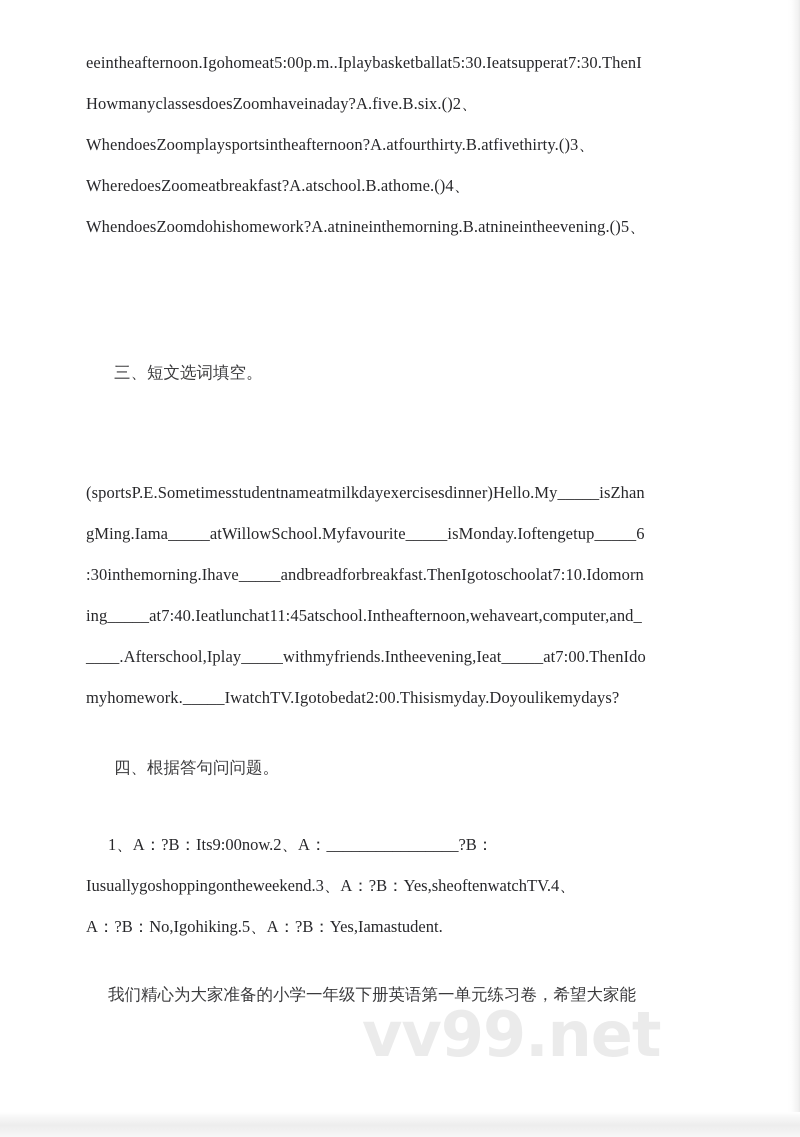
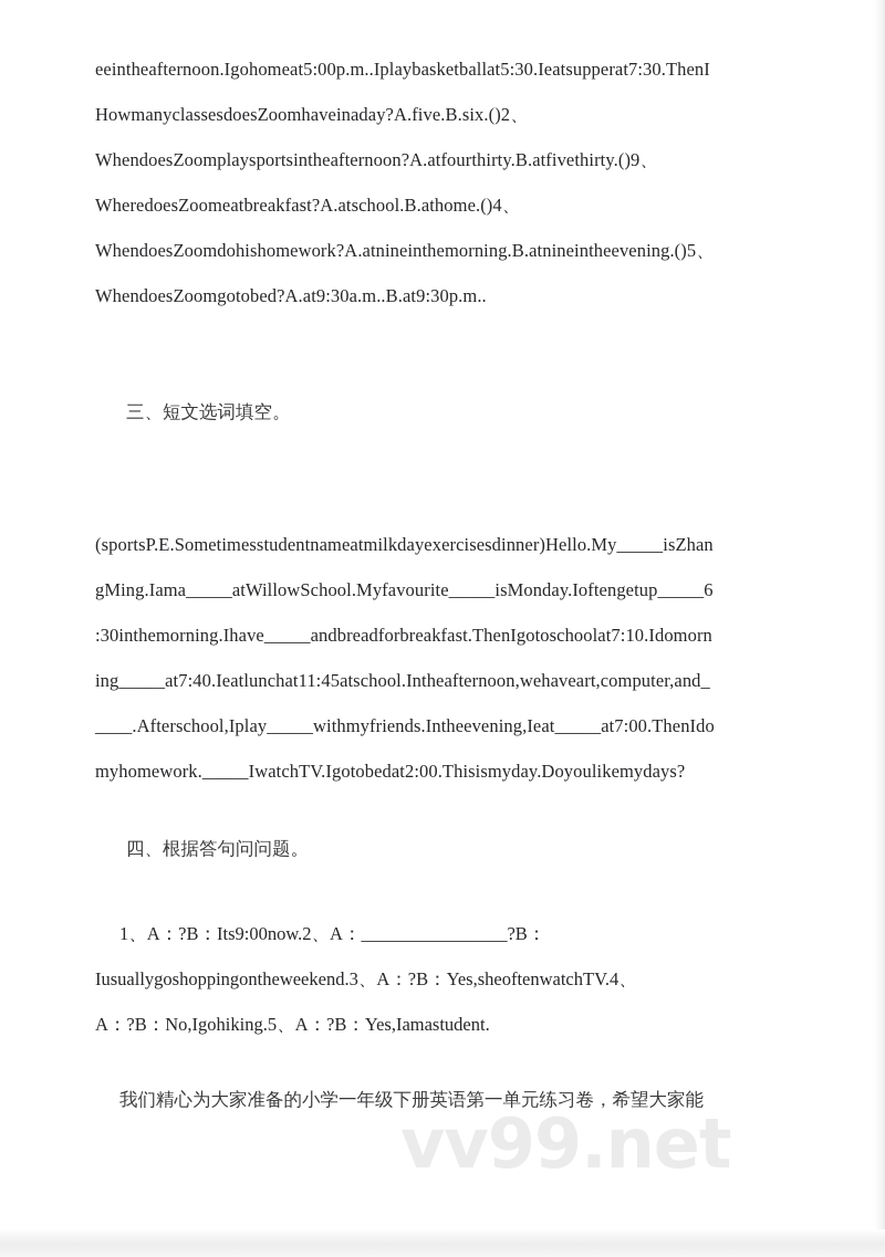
  vv99.net
  eeintheafternoon.Igohomeat5:00p.m..Iplaybasketballat5:30.Ieatsupperat7:30.ThenI
  HowmanyclassesdoesZoomhaveinaday?A.five.B.six.()2、
- WhendoesZoomplaysportsintheafternoon?A.atfourthirty.B.atfivethirty.()3、
+ WhendoesZoomplaysportsintheafternoon?A.atfourthirty.B.atfivethirty.()9、
  WheredoesZoomeatbreakfast?A.atschool.B.athome.()4、
  WhendoesZoomdohishomework?A.atnineinthemorning.B.atnineintheevening.()5、
+ WhendoesZoomgotobed?A.at9:30a.m..B.at9:30p.m..
  三、短文选词填空。
  (sportsP.E.Sometimesstudentnameatmilkdayexercisesdinner)Hello.My_____isZhan
  gMing.Iama_____atWillowSchool.Myfavourite_____isMonday.Ioftengetup_____6
  :30inthemorning.Ihave_____andbreadforbreakfast.ThenIgotoschoolat7:10.Idomorn
  ing_____at7:40.Ieatlunchat11:45atschool.Intheafternoon,wehaveart,computer,and_
  ____.Afterschool,Iplay_____withmyfriends.Intheevening,Ieat_____at7:00.ThenIdo
  myhomework._____IwatchTV.Igotobedat2:00.Thisismyday.Doyoulikemydays?
  四、根据答句问问题。
  1、A：?B：Its9:00now.2、A：________________?B：
  Iusuallygoshoppingontheweekend.3、A：?B：Yes,sheoftenwatchTV.4、
  A：?B：No,Igohiking.5、A：?B：Yes,Iamastudent.
  我们精心为大家准备的小学一年级下册英语第一单元练习卷，希望大家能
